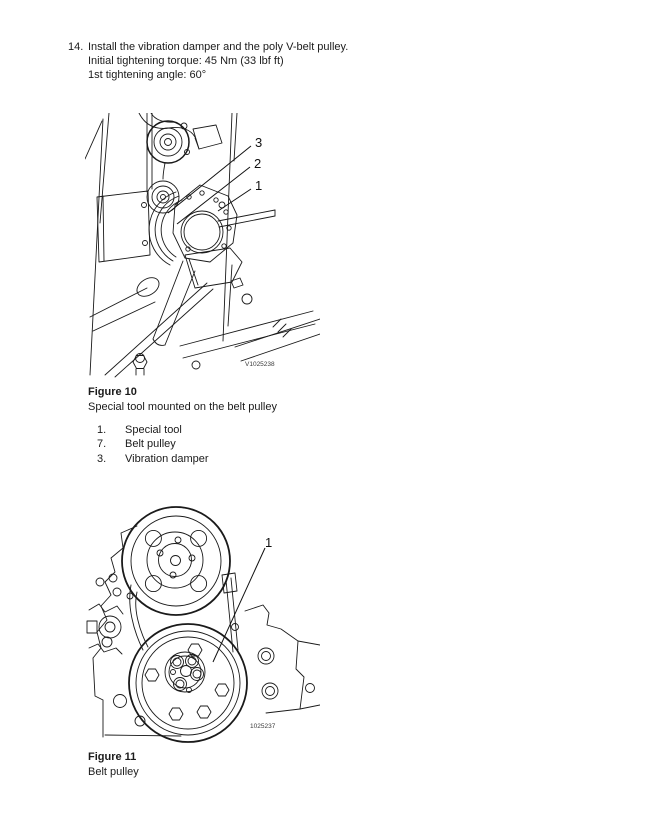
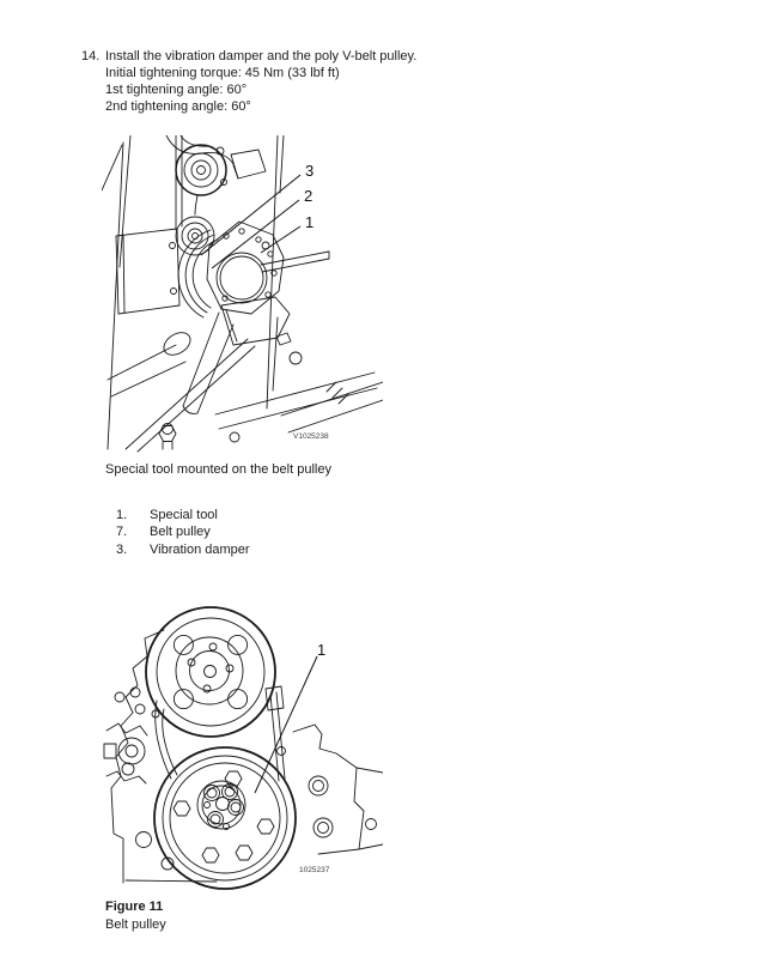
  14.
  Install the vibration damper and the poly V-belt pulley.
  Initial tightening torque: 45 Nm (33 lbf ft)
  1st tightening angle: 60°
+ 2nd tightening angle: 60°
  3
  2
  1
- Figure 10
  Special tool mounted on the belt pulley
  1.
  Special tool
  7.
  Belt pulley
  3.
  Vibration damper
  1
  Figure 11
  Belt pulley
